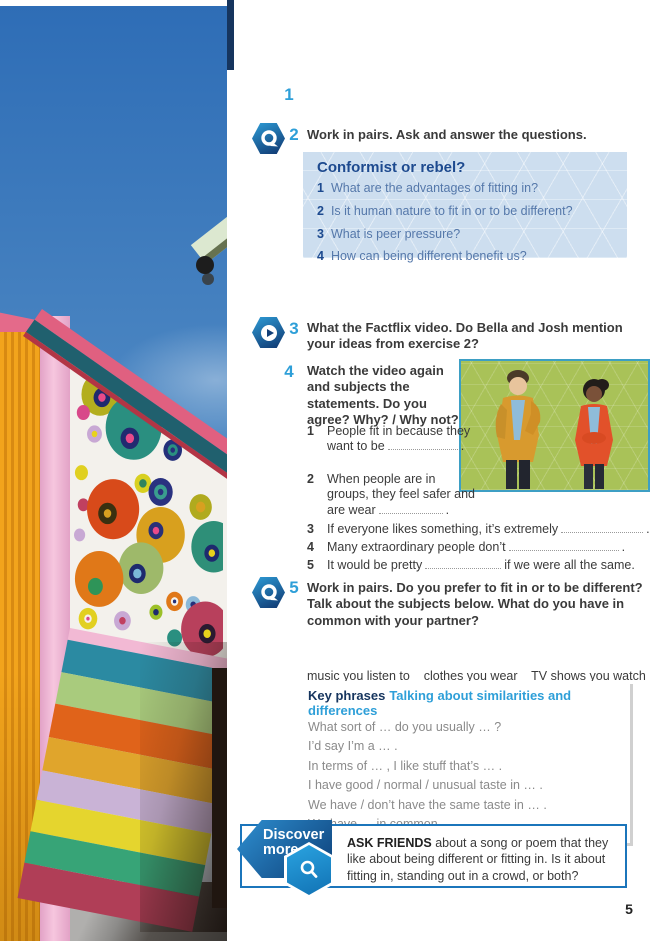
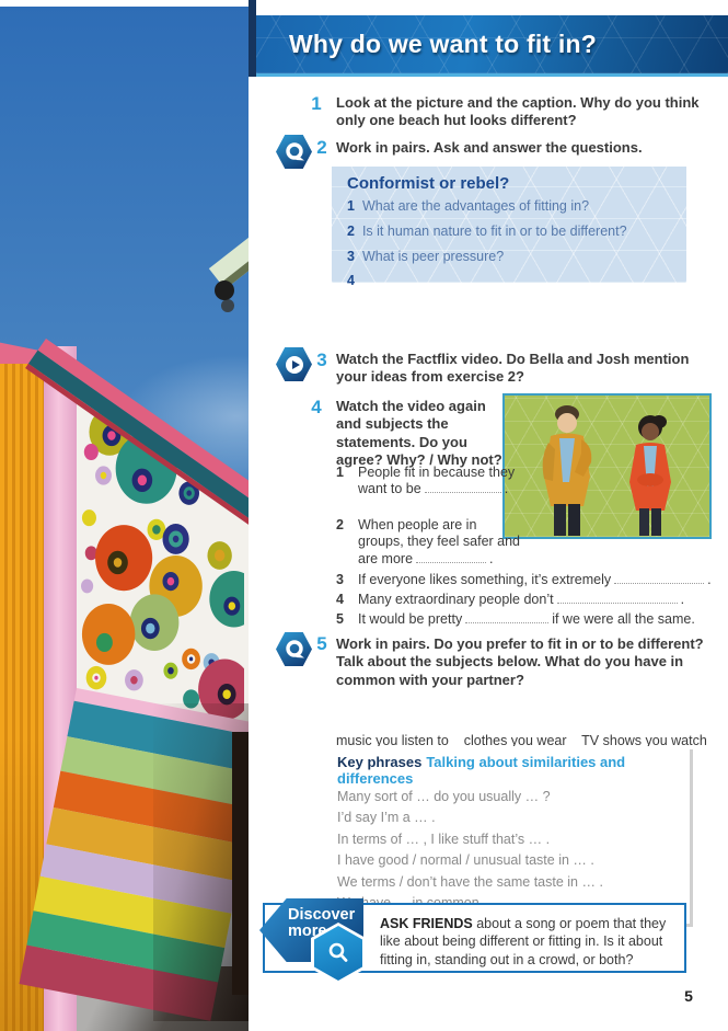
+ Why do we want to fit in?
  1
+ Look at the picture and the caption. Why do you think only one beach hut looks different?
  2
  Work in pairs. Ask and answer the questions.
  Conformist or rebel?
  1
  What are the advantages of fitting in?
  2
  Is it human nature to fit in or to be different?
  3
  What is peer pressure?
  4
- How can being different benefit us?
  3
- What the Factflix video. Do Bella and Josh mention your ideas from exercise 2?
+ Watch the Factflix video. Do Bella and Josh mention your ideas from exercise 2?
  4
  Watch the video again and subjects the statements. Do you agree? Why? / Why not?
  1
  People fit in because they want to be .
  2
- When people are in groups, they feel safer and are wear .
+ When people are in groups, they feel safer and are more .
  3
  If everyone likes something, it’s extremely .
  4
  Many extraordinary people don’t .
  5
  It would be pretty if we were all the same.
  5
  Work in pairs. Do you prefer to fit in or to be different? Talk about the subjects below. What do you have in common with your partner?
  music you listen to clothes you wear TV shows you watch
  Key phrases Talking about similarities and differences
- What sort of … do you usually … ?
+ Many sort of … do you usually … ?
  I’d say I’m a … .
  In terms of … , I like stuff that’s … .
  I have good / normal / unusual taste in … .
- We have / don’t have the same taste in … .
+ We terms / don’t have the same taste in … .
  ASK FRIENDS about a song or poem that they like about being different or fitting in. Is it about fitting in, standing out in a crowd, or both?
  Discover mor
  5
